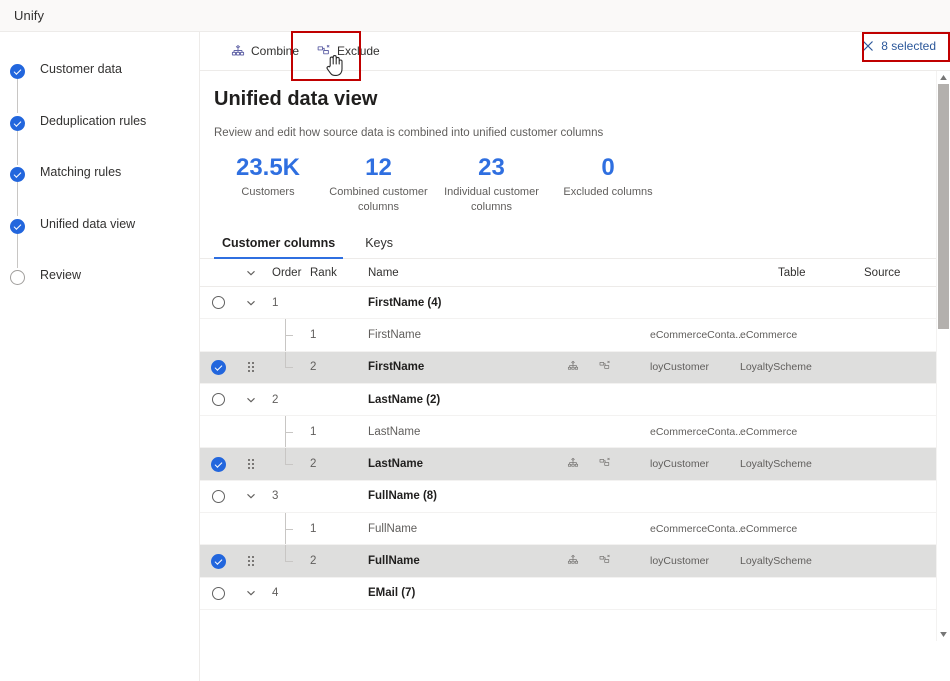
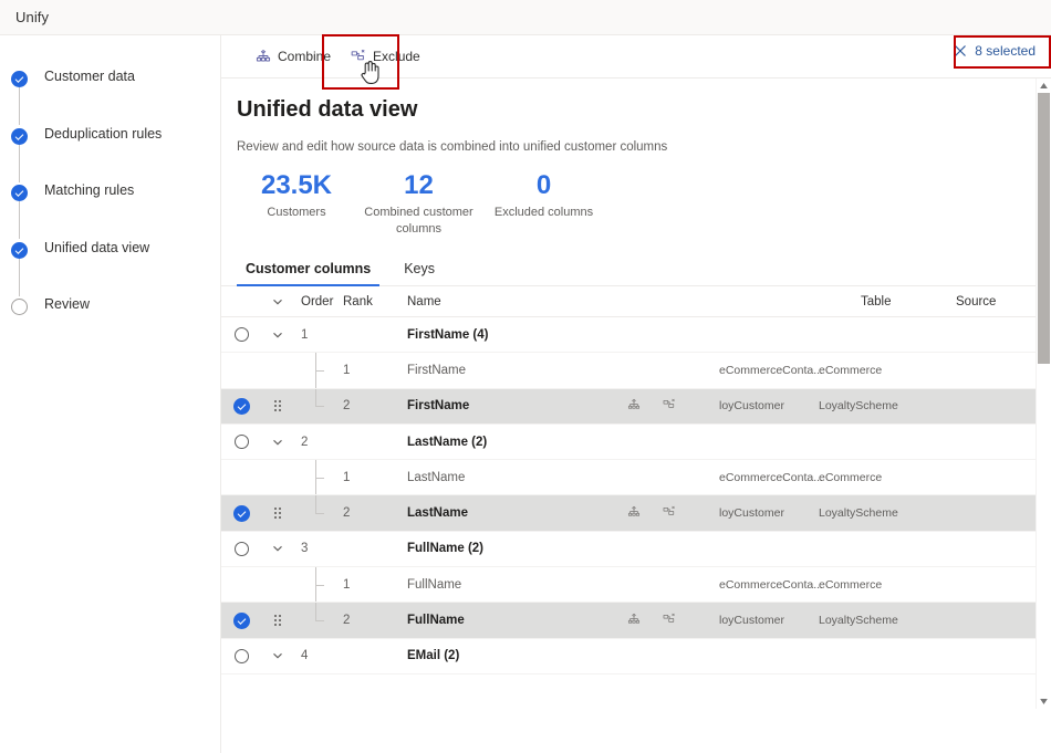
  Unify
  Customer data
  Deduplication rules
  Matching rules
  Unified data view
  Review
  Combine
  Exclude
  8 selected
  Unified data view
  Review and edit how source data is combined into unified customer columns
  23.5K
  Customers
  12
  Combined customer columns
- 23
- Individual customer columns
  0
  Excluded columns
  Customer columns
  Keys
  Order
  Rank
  Name
  Table
  Source
  1
  FirstName (4)
  1
  FirstName
  eCommerceConta..
  eCommerce
  2
  FirstName
  loyCustomer
  LoyaltyScheme
  2
  LastName (2)
  1
  LastName
  eCommerceConta..
  eCommerce
  2
  LastName
  loyCustomer
  LoyaltyScheme
  3
- FullName (8)
+ FullName (2)
  1
  FullName
  eCommerceConta..
  eCommerce
  2
  FullName
  loyCustomer
  LoyaltyScheme
  4
- EMail (7)
+ EMail (2)
